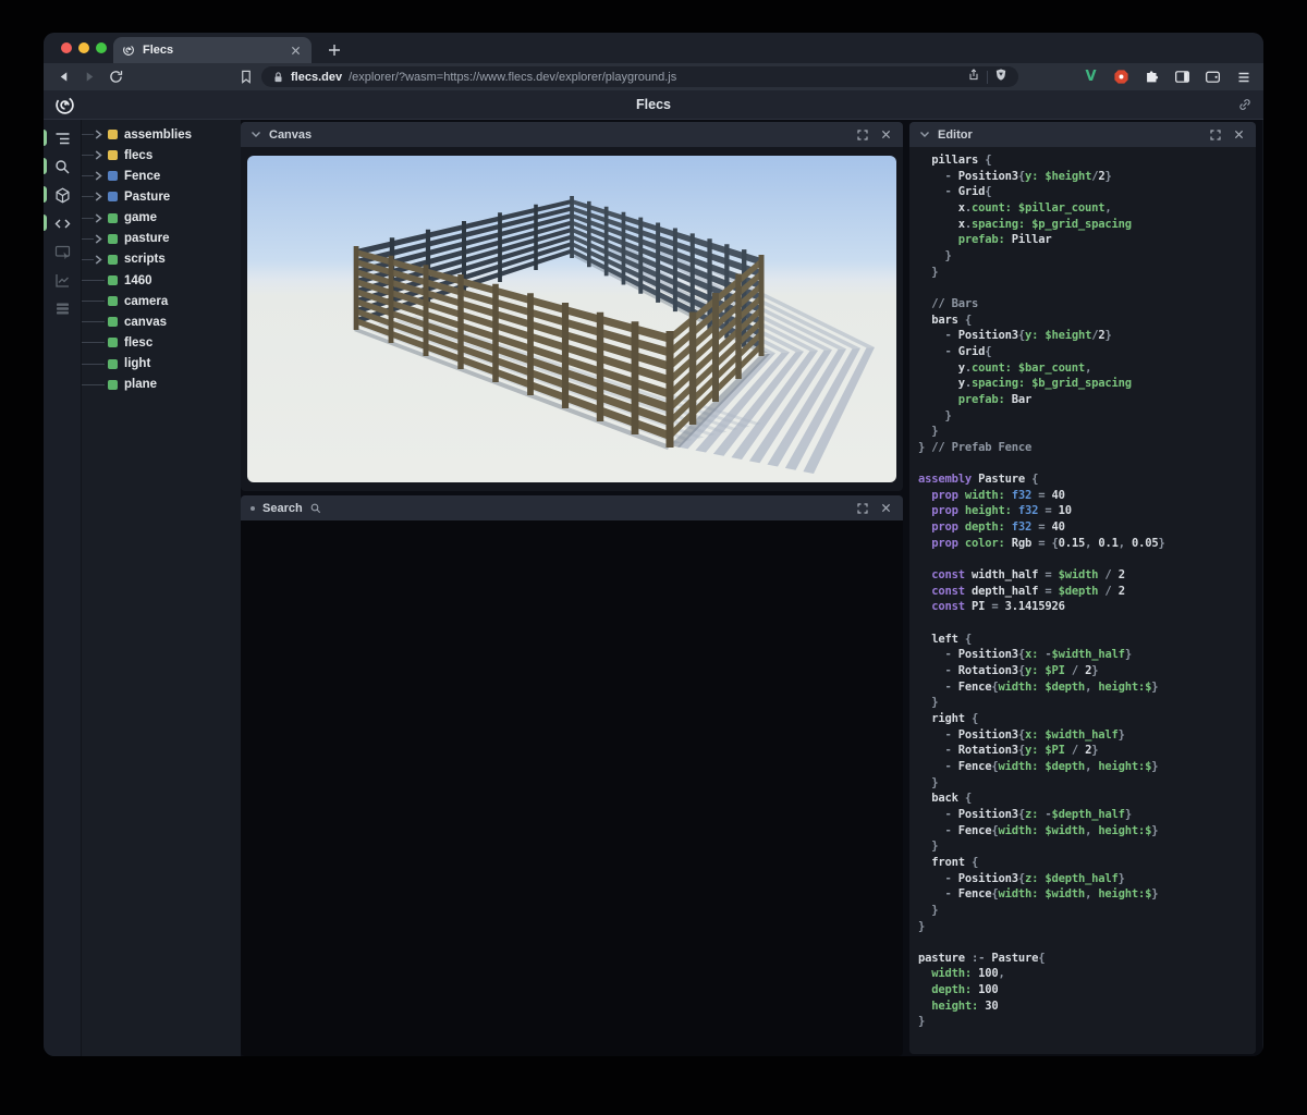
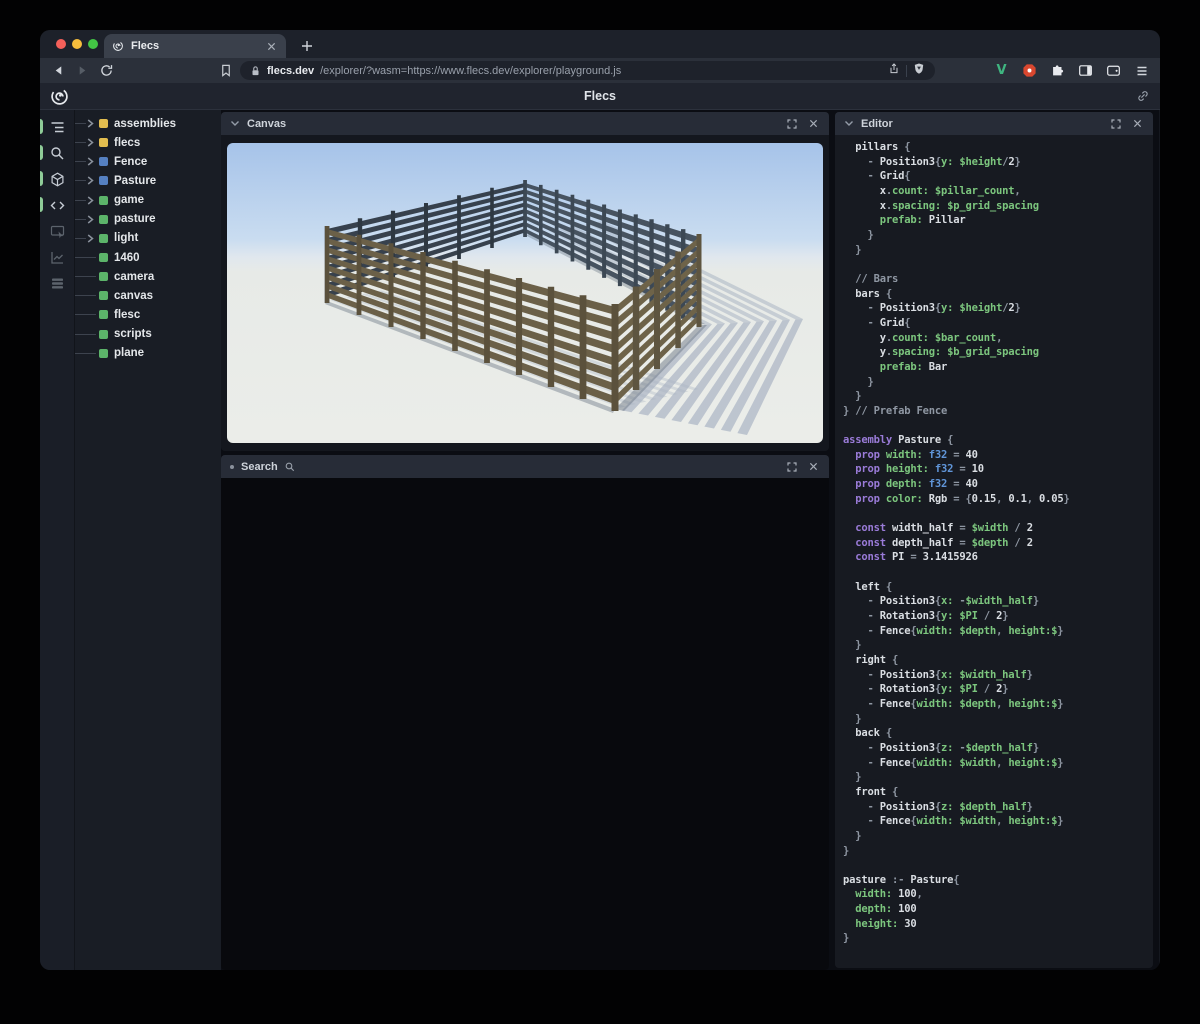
  Flecs
  flecs.dev
  /explorer/?wasm=https://www.flecs.dev/explorer/playground.js
  V
  Flecs
  assemblies
  flecs
  Fence
  Pasture
  game
  pasture
- scripts
+ light
  1460
  camera
  canvas
  flesc
- light
+ scripts
  plane
  Canvas
  Search
  Editor
  pillars {
  - Position3{y: $height/2}
  - Grid{
  x.count: $pillar_count,
  x.spacing: $p_grid_spacing
  prefab: Pillar
  }
  }
  // Bars
  bars {
  - Position3{y: $height/2}
  - Grid{
  y.count: $bar_count,
  y.spacing: $b_grid_spacing
  prefab: Bar
  }
  }
  } // Prefab Fence
  assembly Pasture {
  prop width: f32 = 40
  prop height: f32 = 10
  prop depth: f32 = 40
  prop color: Rgb = {0.15, 0.1, 0.05}
  const width_half = $width / 2
  const depth_half = $depth / 2
  const PI = 3.1415926
  left {
  - Position3{x: -$width_half}
  - Rotation3{y: $PI / 2}
  - Fence{width: $depth, height:$}
  }
  right {
  - Position3{x: $width_half}
  - Rotation3{y: $PI / 2}
  - Fence{width: $depth, height:$}
  }
  back {
  - Position3{z: -$depth_half}
  - Fence{width: $width, height:$}
  }
  front {
  - Position3{z: $depth_half}
  - Fence{width: $width, height:$}
  }
  }
  pasture :- Pasture{
  width: 100,
  depth: 100
  height: 30
  }
